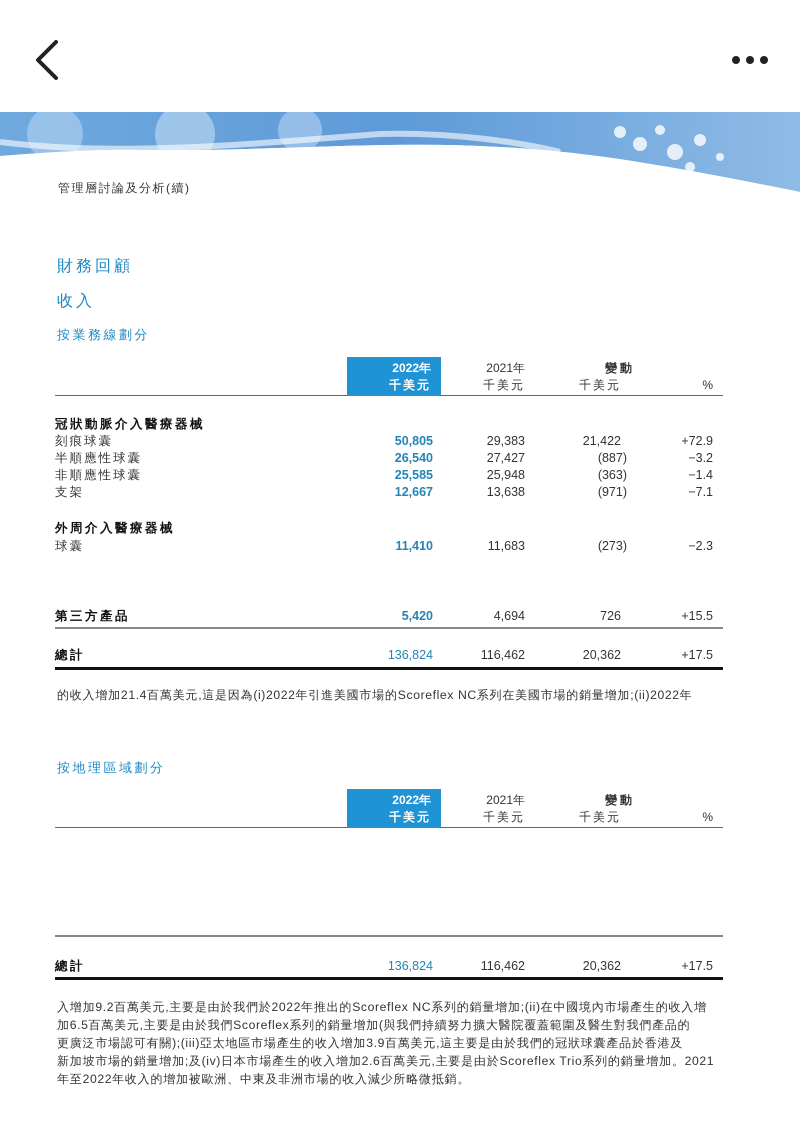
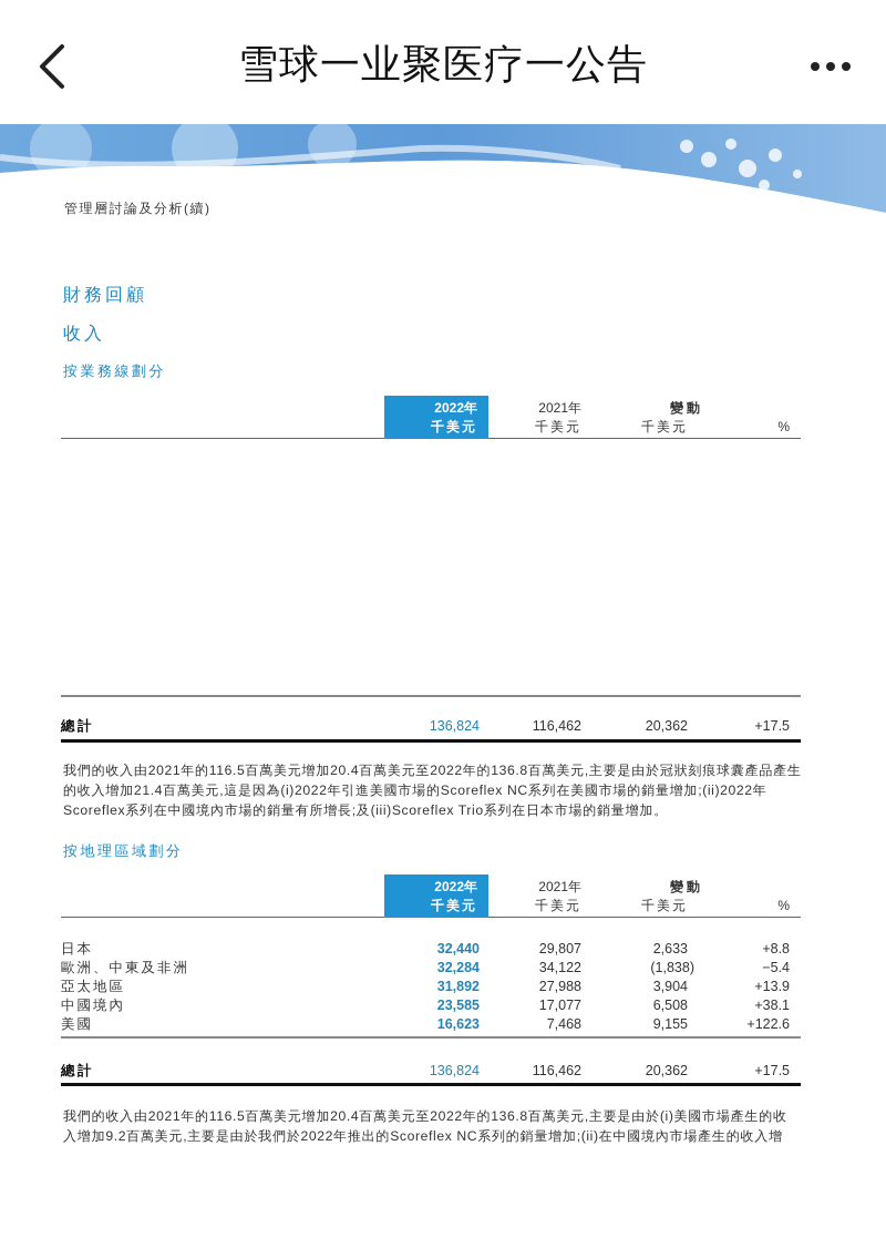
+ 雪球一业聚医疗一公告
  管理層討論及分析(續)
  財務回顧
  收入
  按業務線劃分
  2022年
  千美元
  2021年
  千美元
  變動
  千美元
  %
- 冠狀動脈介入醫療器械
- 刻痕球囊
- 50,805
- 29,383
- 21,422
- +72.9
- 半順應性球囊
- 26,540
- 27,427
- (887)
- −3.2
- 非順應性球囊
- 25,585
- 25,948
- (363)
- −1.4
- 支架
- 12,667
- 13,638
- (971)
- −7.1
- 外周介入醫療器械
- 球囊
- 11,410
- 11,683
- (273)
- −2.3
- 第三方產品
- 5,420
- 4,694
- 726
- +15.5
  總計
  136,824
  116,462
  20,362
  +17.5
+ 我們的收入由2021年的116.5百萬美元增加20.4百萬美元至2022年的136.8百萬美元,主要是由於冠狀刻痕球囊產品產生
  的收入增加21.4百萬美元,這是因為(i)2022年引進美國市場的Scoreflex NC系列在美國市場的銷量增加;(ii)2022年
+ Scoreflex系列在中國境內市場的銷量有所增長;及(iii)Scoreflex Trio系列在日本市場的銷量增加。
  按地理區域劃分
  2022年
  千美元
  2021年
  千美元
  變動
  千美元
  %
+ 日本
+ 32,440
+ 29,807
+ 2,633
+ +8.8
+ 歐洲、中東及非洲
+ 32,284
+ 34,122
+ (1,838)
+ −5.4
+ 亞太地區
+ 31,892
+ 27,988
+ 3,904
+ +13.9
+ 中國境內
+ 23,585
+ 17,077
+ 6,508
+ +38.1
+ 美國
+ 16,623
+ 7,468
+ 9,155
+ +122.6
  總計
  136,824
  116,462
  20,362
  +17.5
+ 我們的收入由2021年的116.5百萬美元增加20.4百萬美元至2022年的136.8百萬美元,主要是由於(i)美國市場產生的收
  入增加9.2百萬美元,主要是由於我們於2022年推出的Scoreflex NC系列的銷量增加;(ii)在中國境內市場產生的收入增
- 加6.5百萬美元,主要是由於我們Scoreflex系列的銷量增加(與我們持續努力擴大醫院覆蓋範圍及醫生對我們產品的
- 更廣泛市場認可有關);(iii)亞太地區市場產生的收入增加3.9百萬美元,這主要是由於我們的冠狀球囊產品於香港及
- 新加坡市場的銷量增加;及(iv)日本市場產生的收入增加2.6百萬美元,主要是由於Scoreflex Trio系列的銷量增加。2021
- 年至2022年收入的增加被歐洲、中東及非洲市場的收入減少所略微抵銷。
